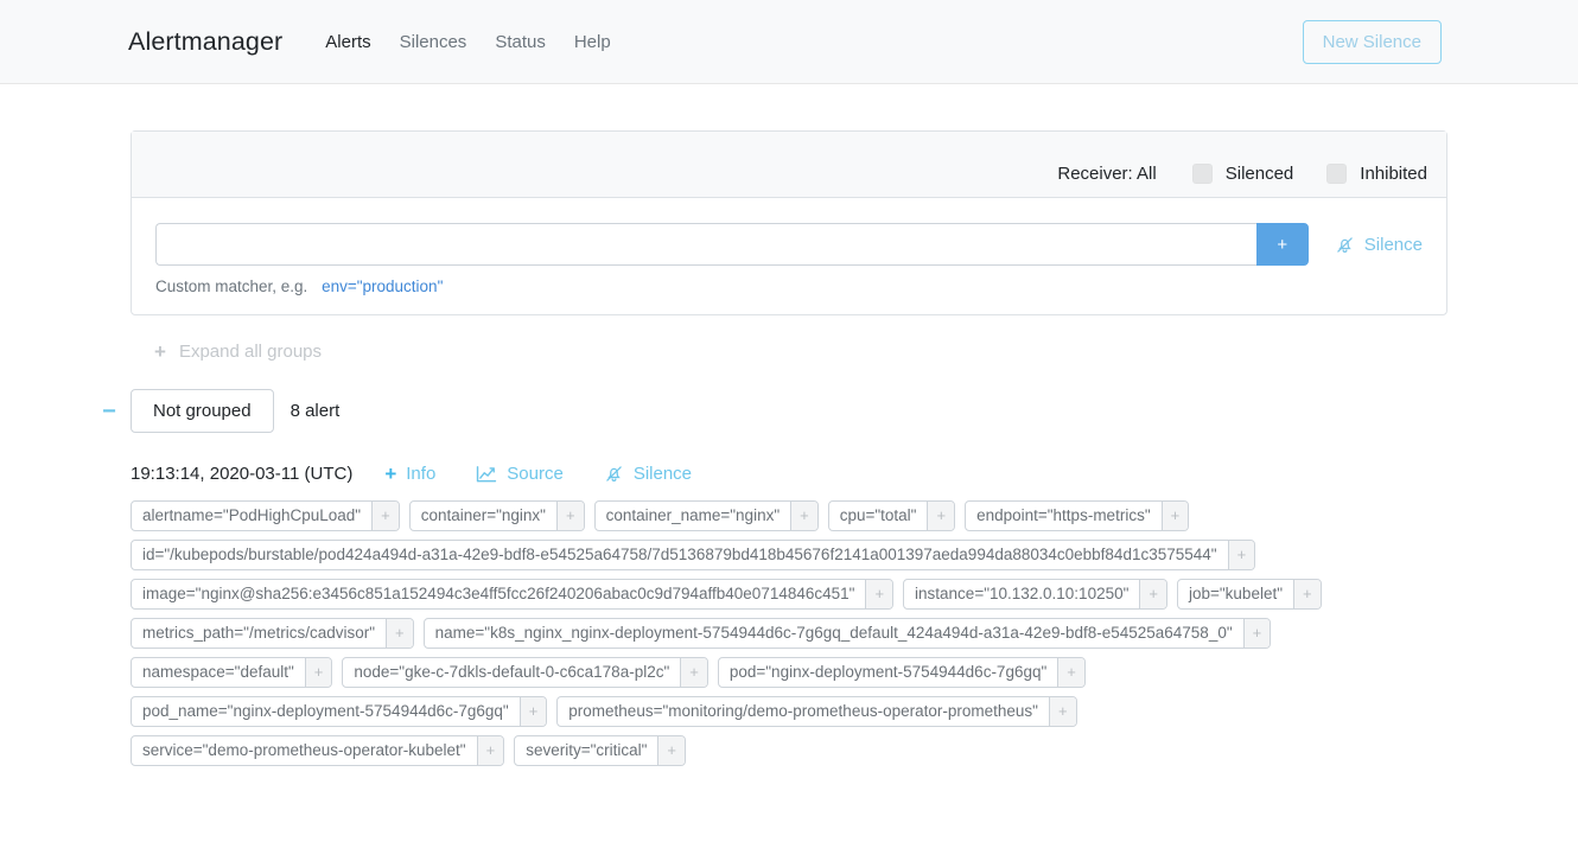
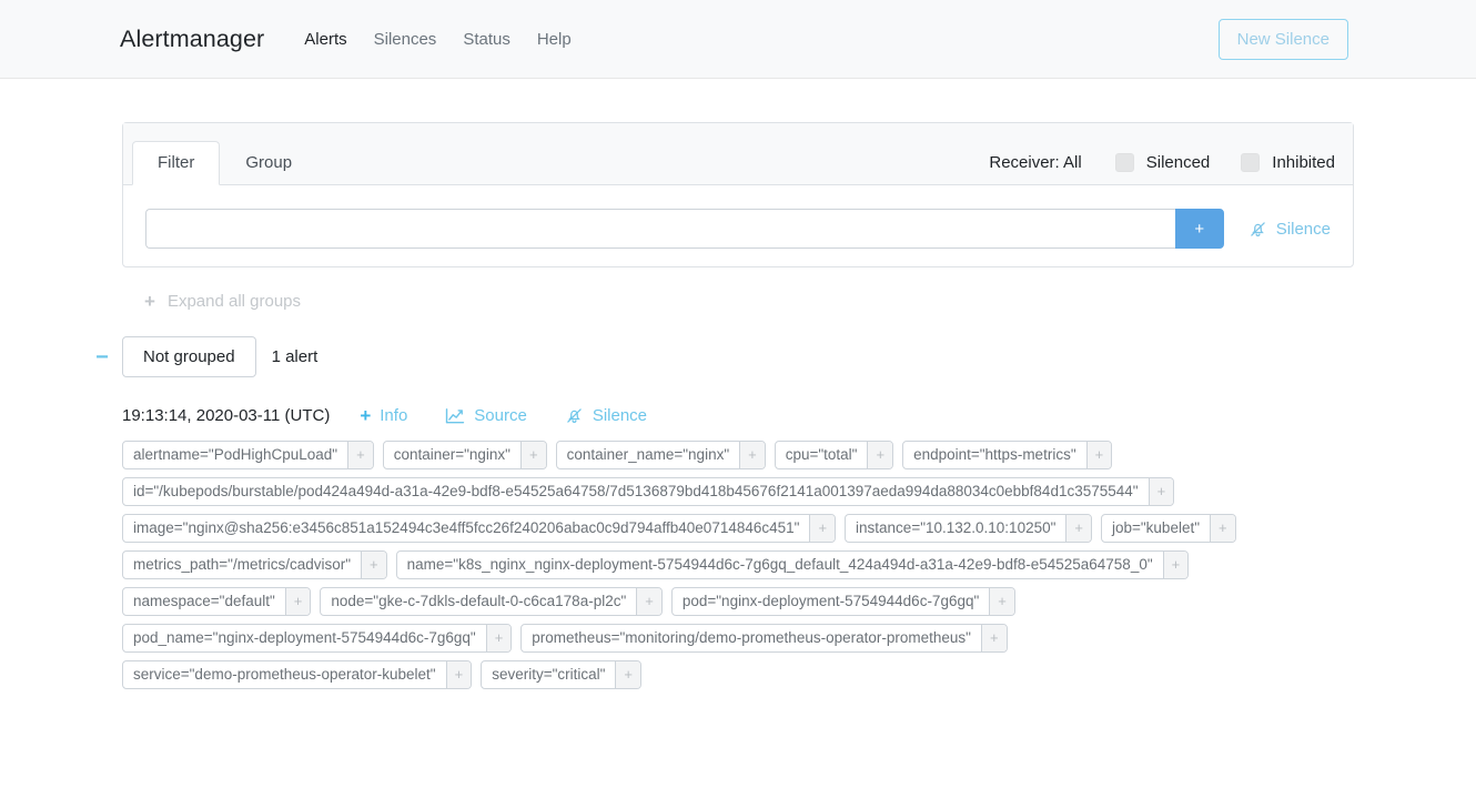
  Alertmanager
  Alerts
  Silences
  Status
  Help
  New Silence
+ Filter
+ Group
  Receiver: All
  Silenced
  Inhibited
  +
  Silence
- Custom matcher, e.g. env="production"
  +
  Expand all groups
  −
  Not grouped
- 8 alert
+ 1 alert
  19:13:14, 2020-03-11 (UTC)
  +
  Info
  Source
  Silence
  alertname="PodHighCpuLoad"
  +
  container="nginx"
  +
  container_name="nginx"
  +
  cpu="total"
  +
  endpoint="https-metrics"
  +
  id="/kubepods/burstable/pod424a494d-a31a-42e9-bdf8-e54525a64758/7d5136879bd418b45676f2141a001397aeda994da88034c0ebbf84d1c3575544"
  +
  image="nginx@sha256:e3456c851a152494c3e4ff5fcc26f240206abac0c9d794affb40e0714846c451"
  +
  instance="10.132.0.10:10250"
  +
  job="kubelet"
  +
  metrics_path="/metrics/cadvisor"
  +
  name="k8s_nginx_nginx-deployment-5754944d6c-7g6gq_default_424a494d-a31a-42e9-bdf8-e54525a64758_0"
  +
  namespace="default"
  +
  node="gke-c-7dkls-default-0-c6ca178a-pl2c"
  +
  pod="nginx-deployment-5754944d6c-7g6gq"
  +
  pod_name="nginx-deployment-5754944d6c-7g6gq"
  +
  prometheus="monitoring/demo-prometheus-operator-prometheus"
  +
  service="demo-prometheus-operator-kubelet"
  +
  severity="critical"
  +
